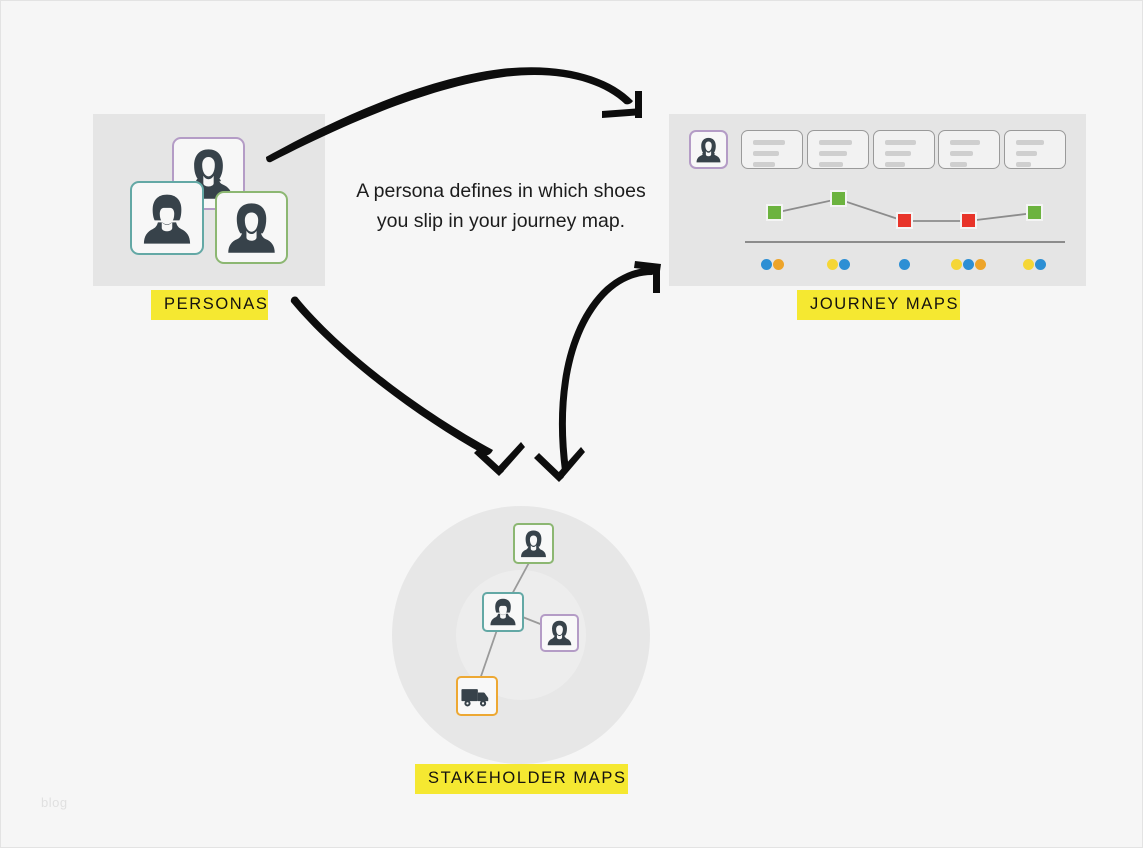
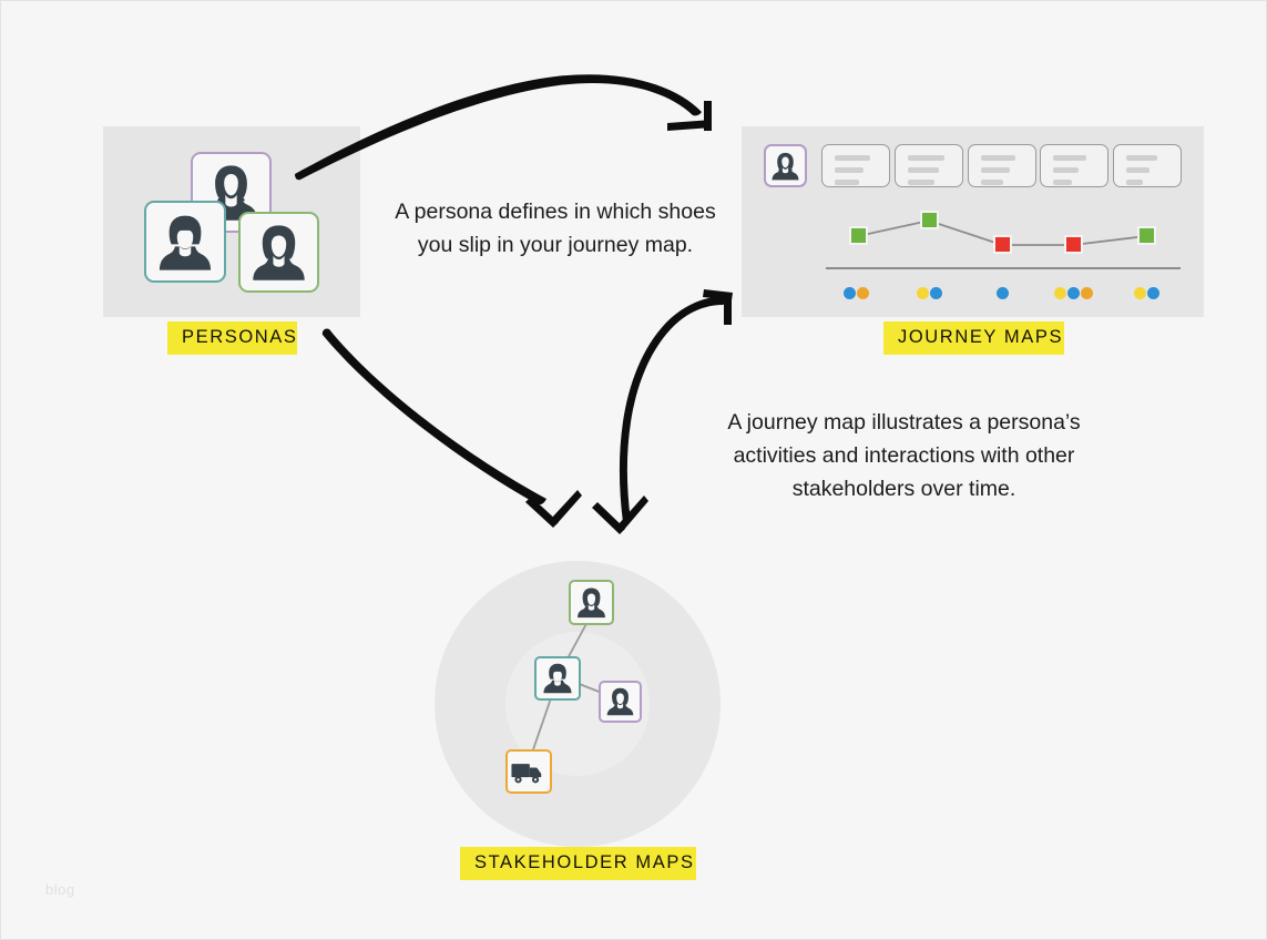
  PERSONAS
  A persona defines in which shoes
  you slip in your journey map.
  JOURNEY MAPS
+ A journey map illustrates a persona’s
+ activities and interactions with other
+ stakeholders over time.
  STAKEHOLDER MAPS
